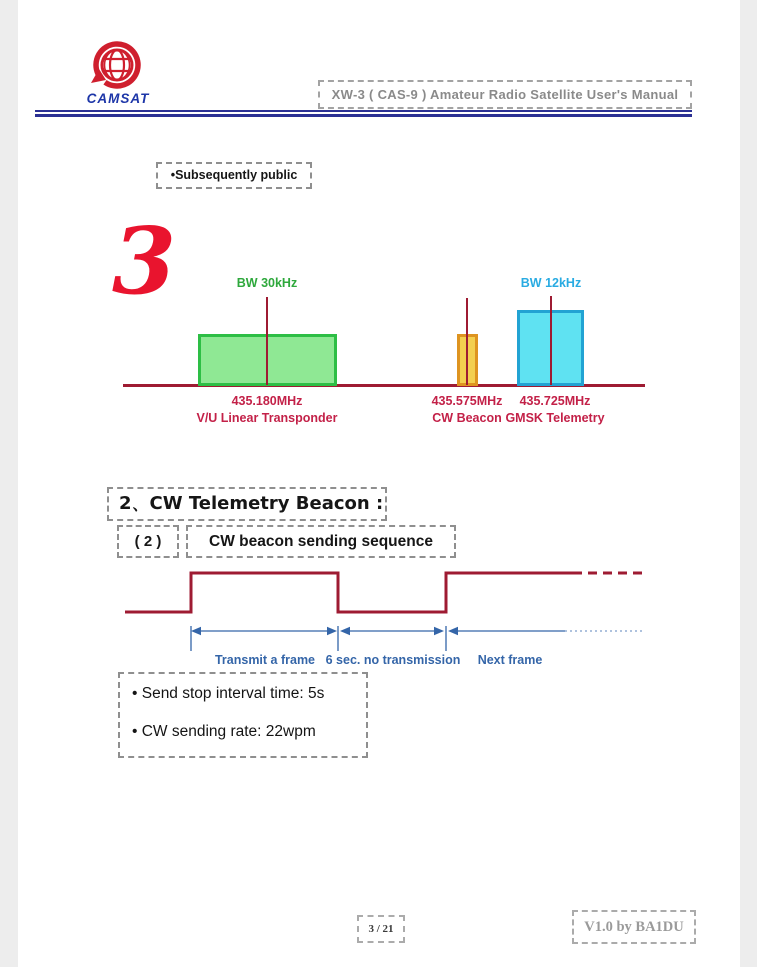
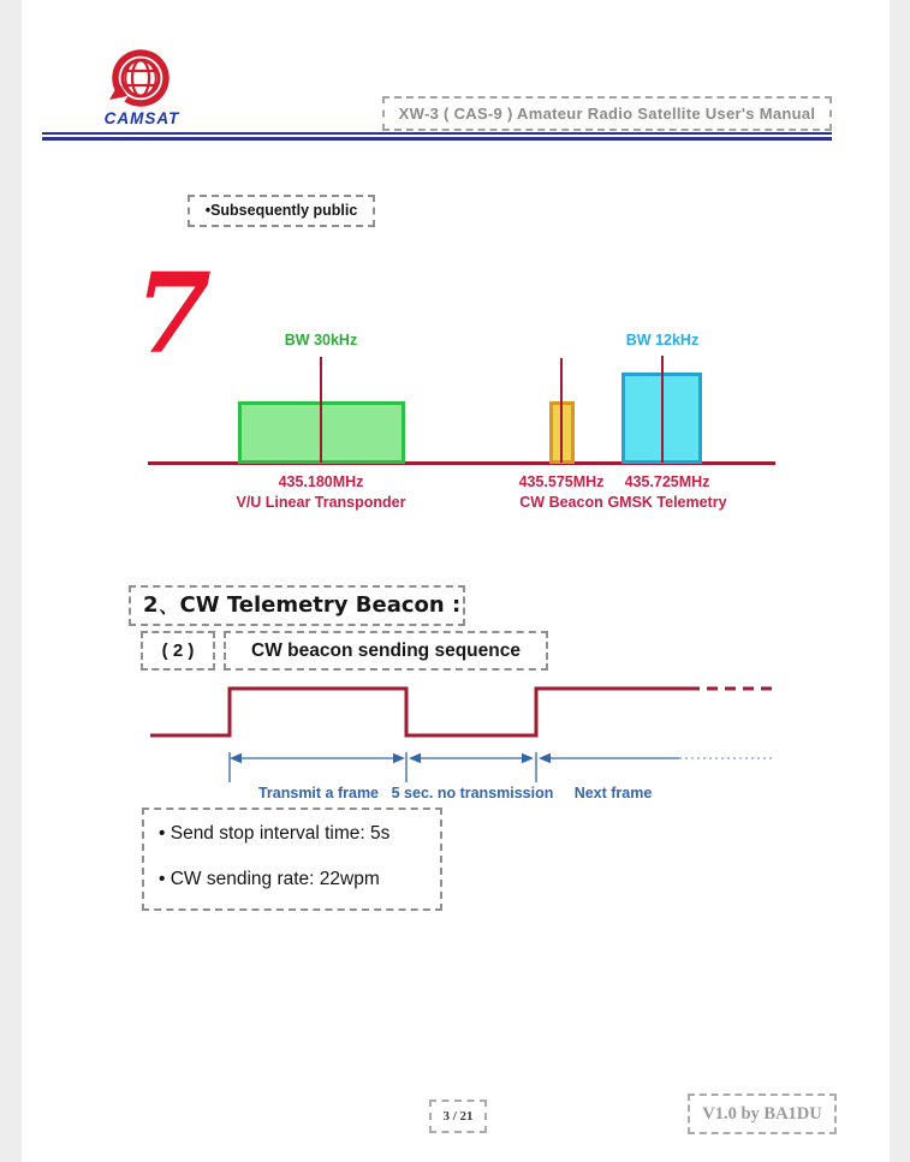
  CAMSAT
  XW-3 ( CAS-9 ) Amateur Radio Satellite User's Manual
  •Subsequently public
- 3
+ 7
  BW 30kHz
  435.180MHz
  V/U Linear Transponder
  435.575MHz
  CW Beacon
  BW 12kHz
  435.725MHz
  GMSK Telemetry
  2、CW Telemetry Beacon :
  ( 2 )
  CW beacon sending sequence
  Transmit a frame
- 6 sec. no transmission
+ 5 sec. no transmission
  Next frame
  • Send stop interval time: 5s
  • CW sending rate: 22wpm
  3 / 21
  V1.0 by BA1DU
